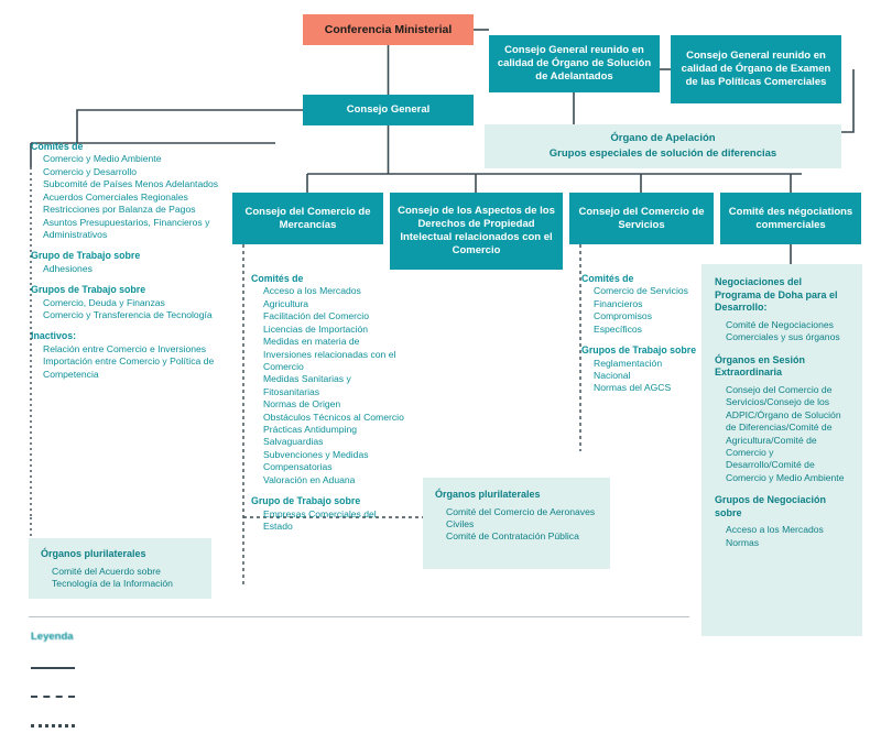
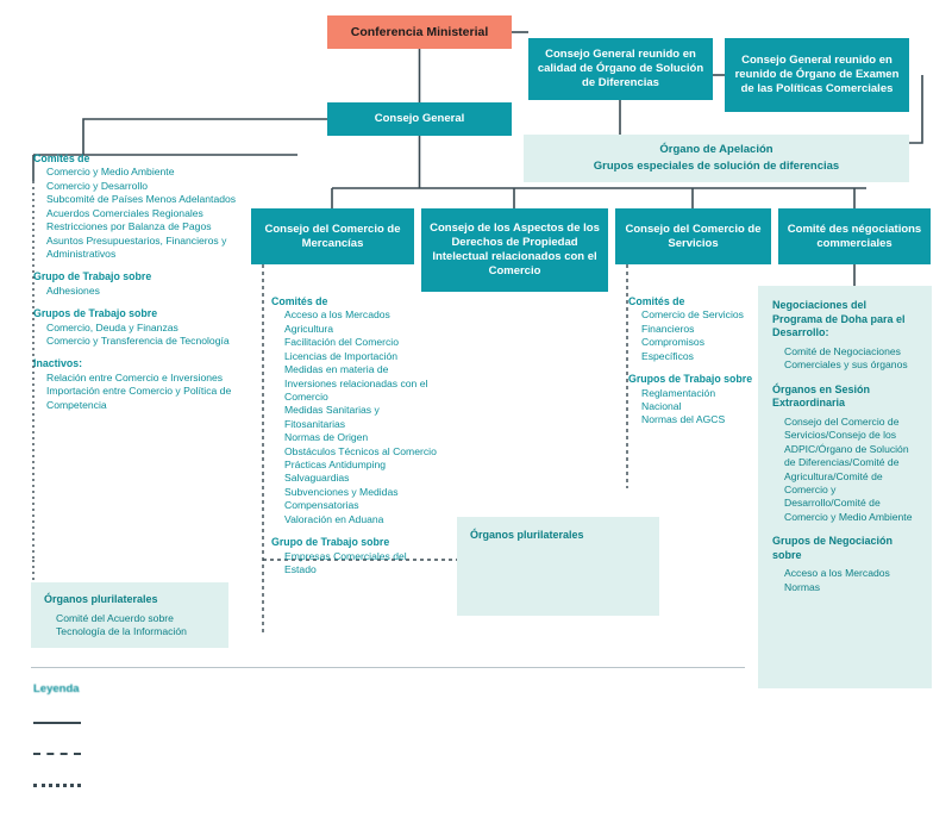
  Conferencia Ministerial
  Consejo General
- Consejo General reunido en calidad de Órgano de Solución de Adelantados
+ Consejo General reunido en calidad de Órgano de Solución de Diferencias
- Consejo General reunido en calidad de Órgano de Examen de las Políticas Comerciales
+ Consejo General reunido en reunido de Órgano de Examen de las Políticas Comerciales
  Órgano de Apelación
  Grupos especiales de solución de diferencias
  Consejo del Comercio de Mercancías
  Consejo de los Aspectos de los Derechos de Propiedad Intelectual relacionados con el Comercio
  Consejo del Comercio de Servicios
  Comité des négociations commerciales
  Comités de
  Comercio y Medio Ambiente
  Comercio y Desarrollo
  Subcomité de Países Menos Adelantados
  Acuerdos Comerciales Regionales
  Restricciones por Balanza de Pagos
  Asuntos Presupuestarios, Financieros y Administrativos
  Grupo de Trabajo sobre
  Adhesiones
  Grupos de Trabajo sobre
  Comercio, Deuda y Finanzas
  Comercio y Transferencia de Tecnología
  Inactivos:
  Relación entre Comercio e Inversiones
  Importación entre Comercio y Política de Competencia
  Órganos plurilaterales
  Comité del Acuerdo sobre Tecnología de la Información
  Comités de
  Acceso a los Mercados
  Agricultura
  Facilitación del Comercio
  Licencias de Importación
  Medidas en materia de Inversiones relacionadas con el Comercio
  Medidas Sanitarias y Fitosanitarias
  Normas de Origen
  Obstáculos Técnicos al Comercio
  Prácticas Antidumping
  Salvaguardias
  Subvenciones y Medidas Compensatorias
  Valoración en Aduana
  Grupo de Trabajo sobre
  Empresas Comerciales del Estado
  Órganos plurilaterales
- Comité del Comercio de Aeronaves Civiles
- Comité de Contratación Pública
  Comités de
  Comercio de Servicios Financieros
  Compromisos Específicos
  Grupos de Trabajo sobre
  Reglamentación Nacional
  Normas del AGCS
  Negociaciones del Programa de Doha para el Desarrollo:
  Comité de Negociaciones Comerciales y sus órganos
  Órganos en Sesión Extraordinaria
  Consejo del Comercio de Servicios/Consejo de los ADPIC/Órgano de Solución de Diferencias/Comité de Agricultura/Comité de Comercio y Desarrollo/Comité de Comercio y Medio Ambiente
  Grupos de Negociación sobre
  Acceso a los Mercados
  Normas
  Leyenda
